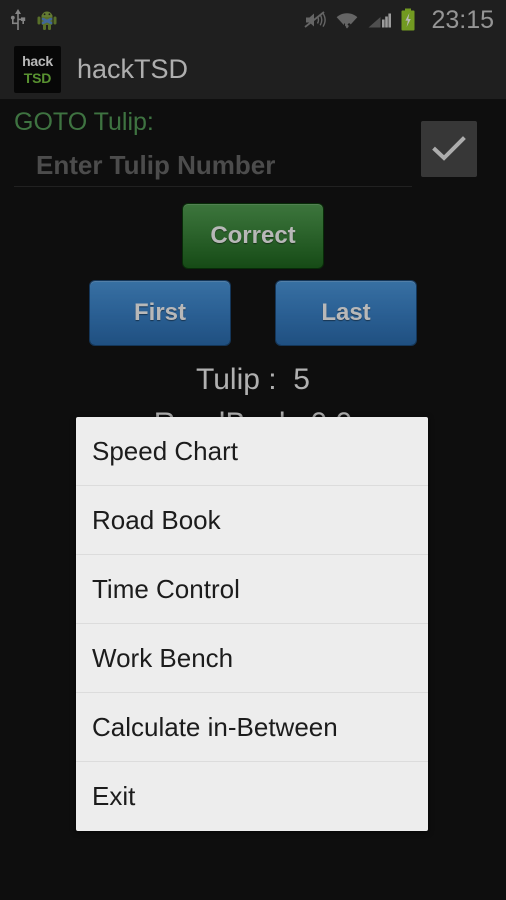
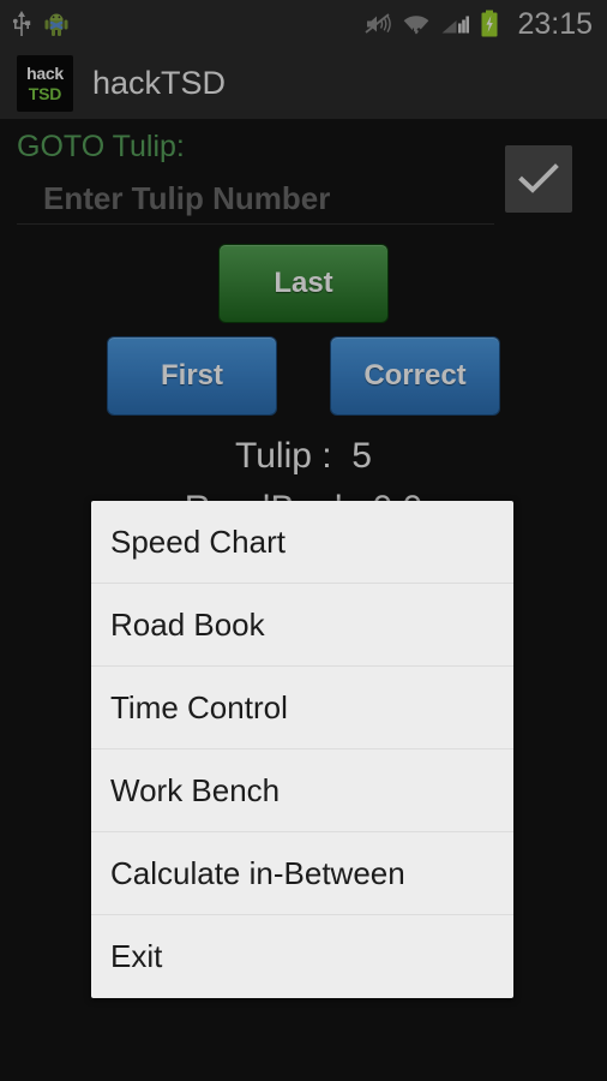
  23:15
  hack
  TSD
  hackTSD
  GOTO Tulip:
  Enter Tulip Number
- Correct
+ Last
  First
- Last
+ Correct
  Tulip : 5
  Speed Chart
  Road Book
  Time Control
  Work Bench
  Calculate in-Between
  Exit
